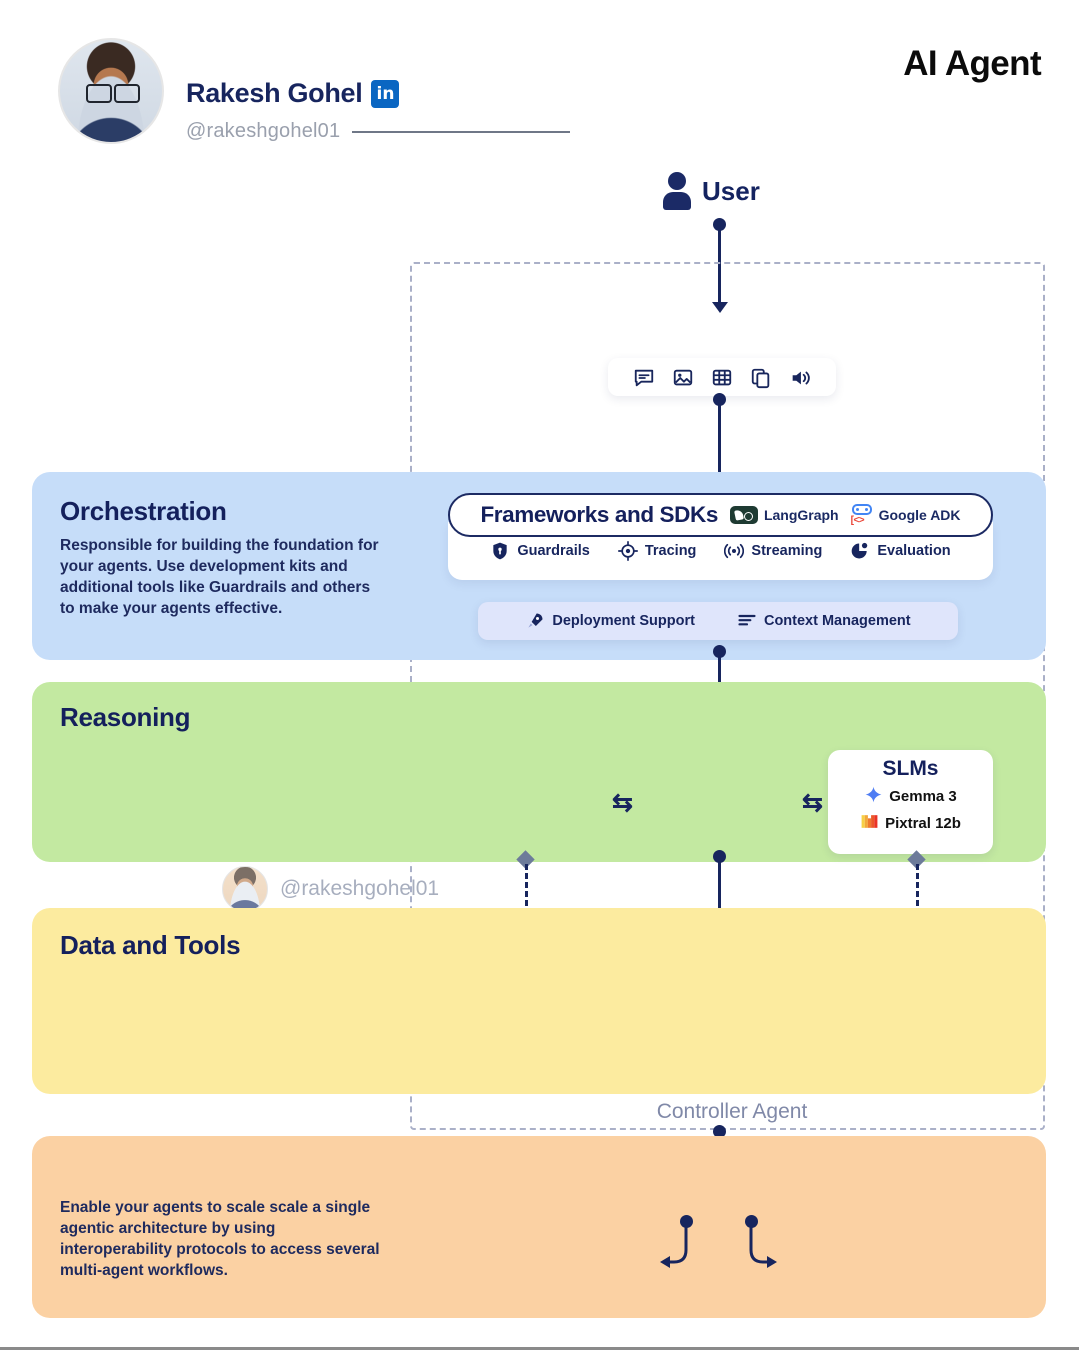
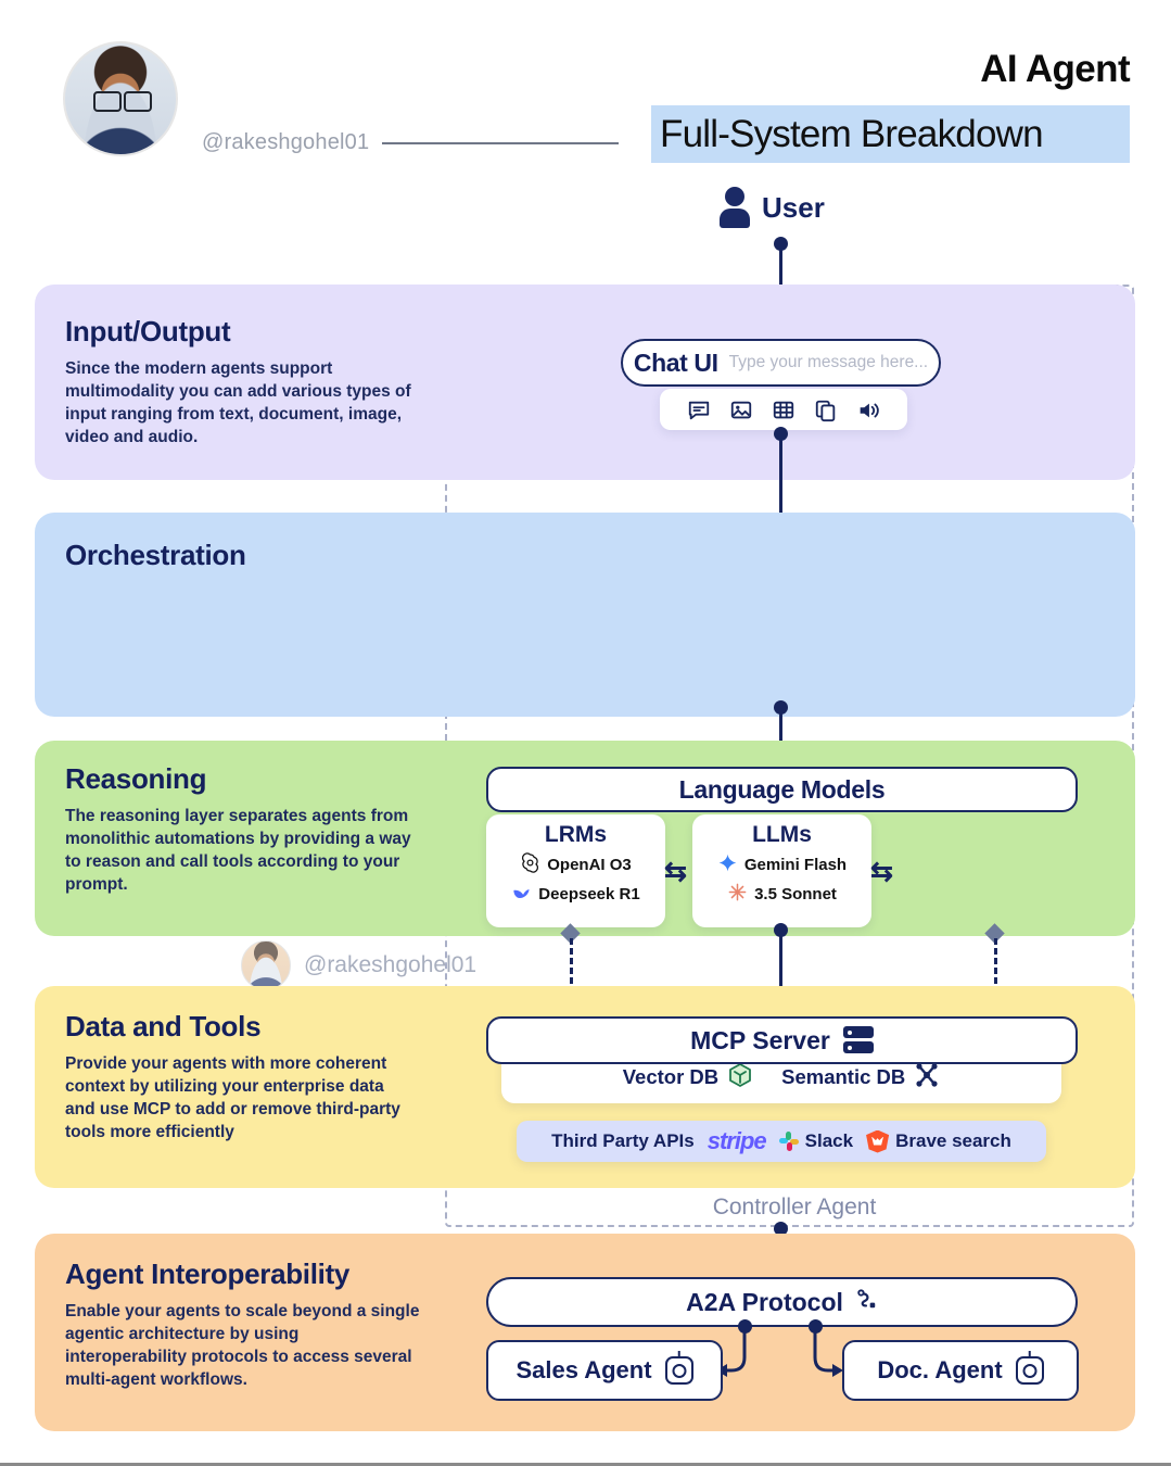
- Rakesh Gohel
- in
  @rakeshgohel01
  AI Agent
+ Full-System Breakdown
  User
  Controller Agent
+ Input/Output
+ Since the modern agents support multimodality you can add various types of input ranging from text, document, image, video and audio.
+ Chat UI
+ Type your message here...
  Orchestration
- Responsible for building the foundation for your agents. Use development kits and additional tools like Guardrails and others to make your agents effective.
- Guardrails
- Tracing
- Streaming
- Evaluation
- Frameworks and SDKs
- LangGraph
- [<>
- Google ADK
- Deployment Support
- Context Management
  Reasoning
+ The reasoning layer separates agents from monolithic automations by providing a way to reason and call tools according to your prompt.
+ Language Models
+ LRMs
+ OpenAI O3
+ Deepseek R1
  ⇆
+ LLMs
+ Gemini Flash
+ 3.5 Sonnet
  ⇆
- SLMs
- Gemma 3
- Pixtral 12b
  @rakeshgohel01
  Data and Tools
+ Provide your agents with more coherent context by utilizing your enterprise data and use MCP to add or remove third-party tools more efficiently
+ Vector DB
+ Semantic DB
+ MCP Server
+ Third Party APIs
+ stripe
+ Slack
+ Brave search
+ Agent Interoperability
- Enable your agents to scale scale a single agentic architecture by using interoperability protocols to access several multi-agent workflows.
+ Enable your agents to scale beyond a single agentic architecture by using interoperability protocols to access several multi-agent workflows.
+ A2A Protocol
+ Sales Agent
+ Doc. Agent
